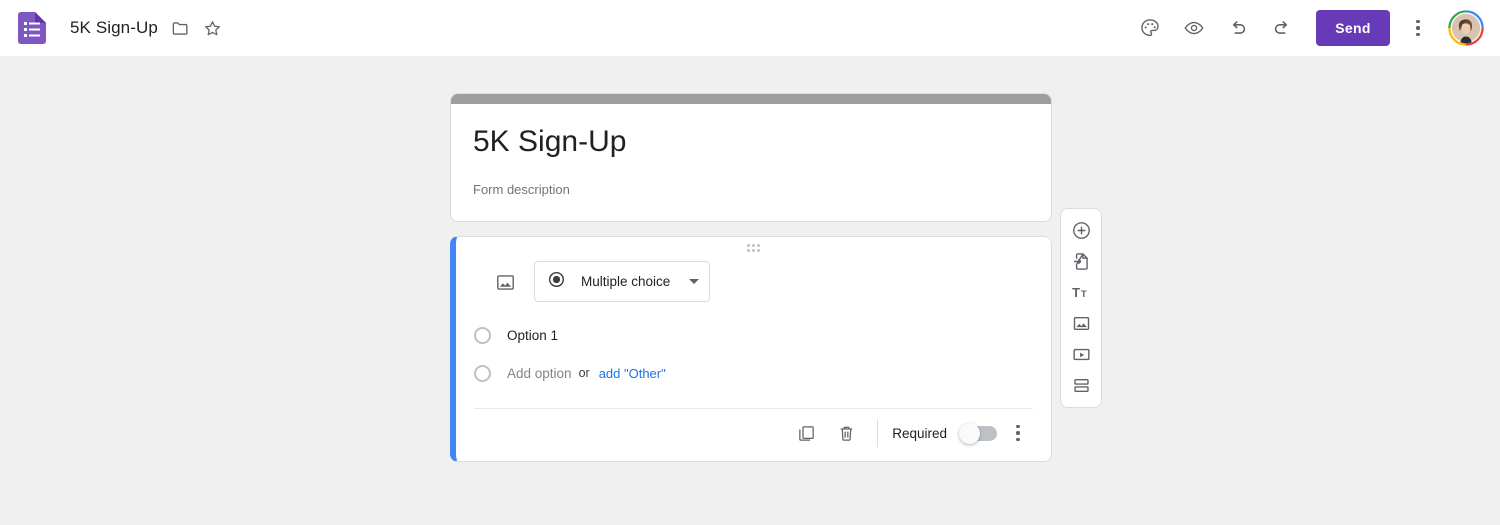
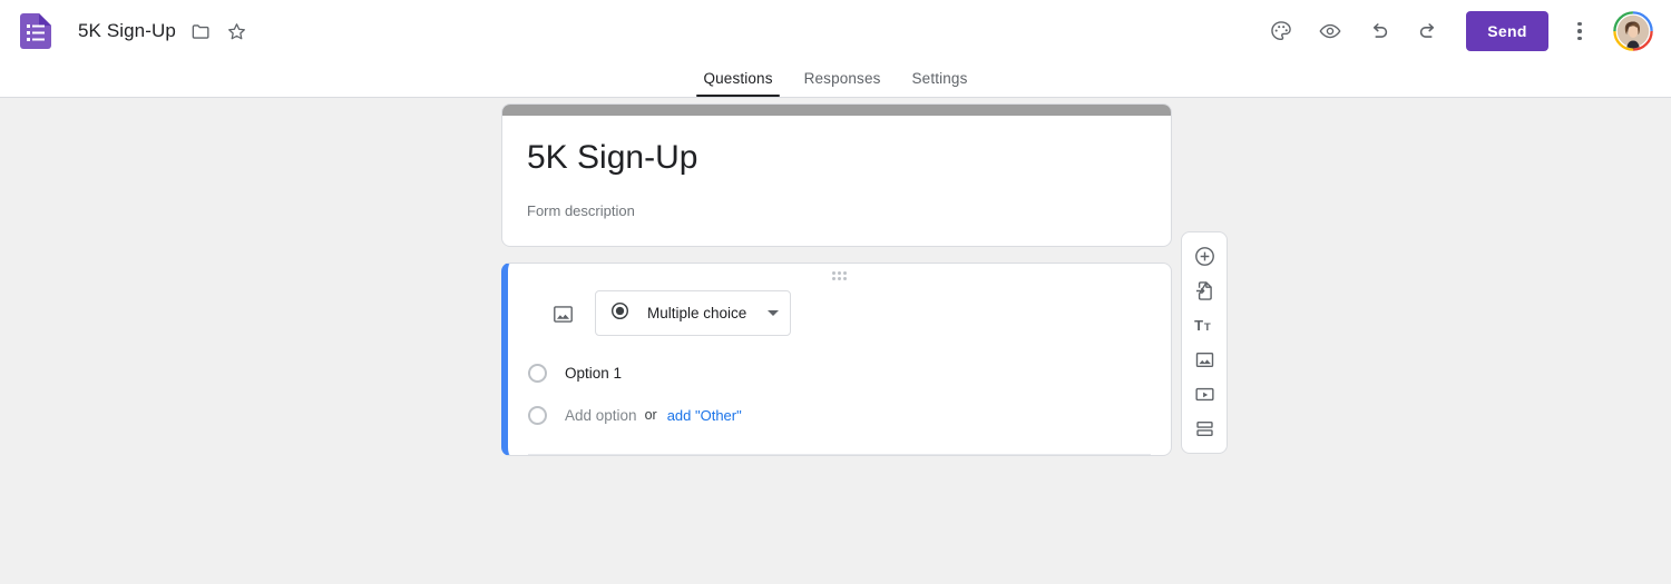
  5K Sign-Up
  Send
+ Questions
+ Responses
+ Settings
  5K Sign-Up
  Form description
  Multiple choice
  Option 1
  Add option
  or
  add "Other"
- Required
  T
  T
